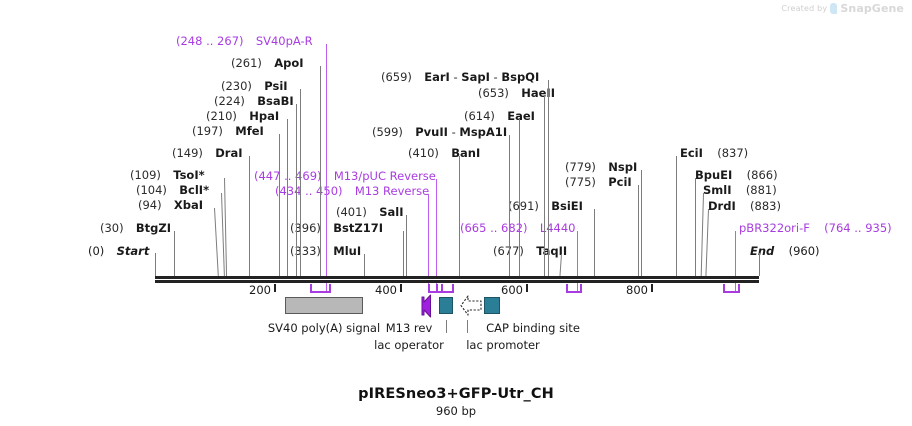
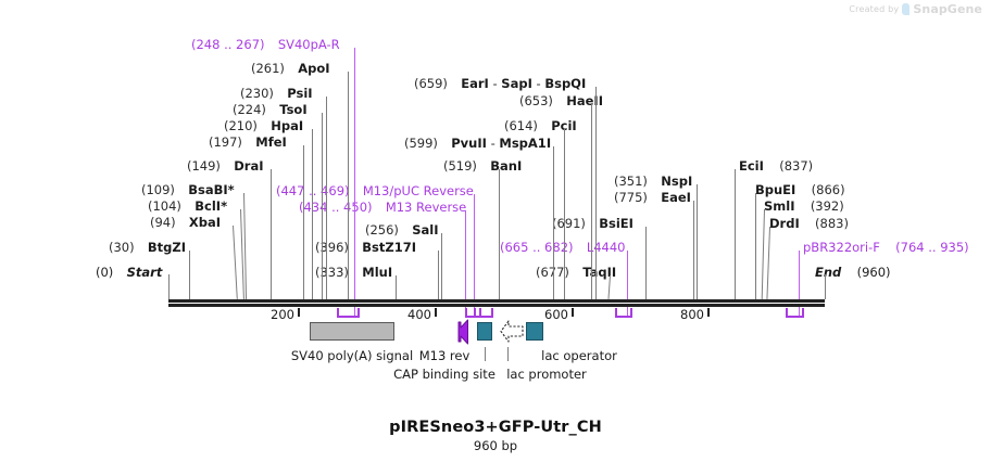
  Created by
  SnapGene
  (248 .. 267) SV40pA-R
  (261) ApoI
  (230) PsiI
- (224) BsaBI
+ (224) TsoI
  (210) HpaI
  (197) MfeI
  (149) DraI
- (109) TsoI*
+ (109) BsaBI*
  (104) BclI*
  (94) XbaI
  (30) BtgZI
  (0) Start
- (401) SalI
+ (256) SalI
  (396) BstZ17I
  (333) MluI
  (447 .. 469 M13/pUC Reverse
  (434 ..50) M13 Reverse
  (659) EarI - SapI - BspQI
  (653) HaeI
- (614) EaeI
+ (614) PciI
  (599) PvuII - MspA1I
- (410) BanI
+ (519) BanI
- (779) NspI
+ (351) NspI
- (775) PciI
+ (775) EaeI
  (691) BsiEI
  (67) TaqII
  (665 .. 68) 4440
  EciI (837)
  BpuEI (866)
- SmlI (881)
+ SmlI (392)
  DrdI (883)
  pBR322ori-F (764 .. 935)
  End (960)
  200
  400
  600
  800
  SV40 poly(A) signal
  M13 rev
- lac operator
+ CAP binding site
  lac promoter
- CAP binding site
+ lac operator
  pIRESneo3+GFP-Utr_CH
  960 bp
